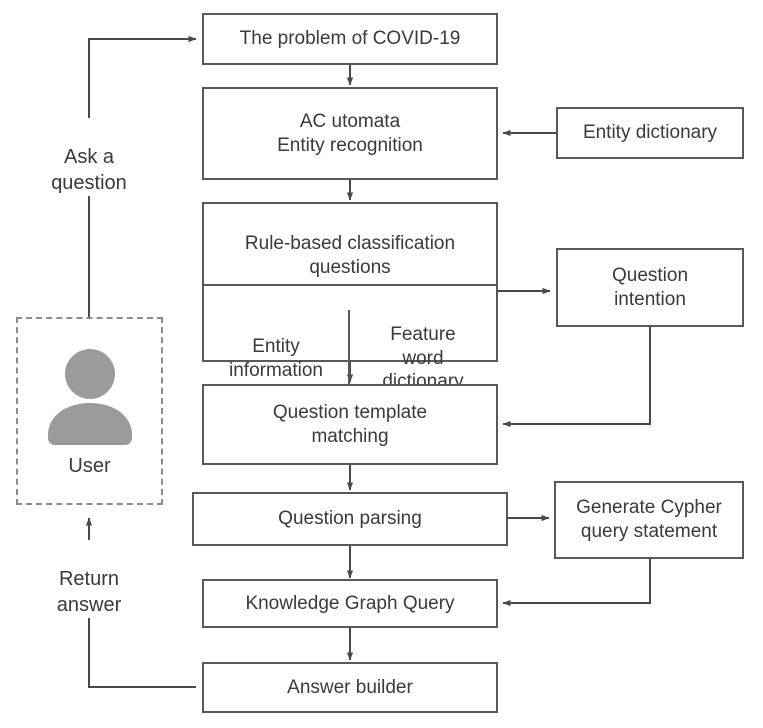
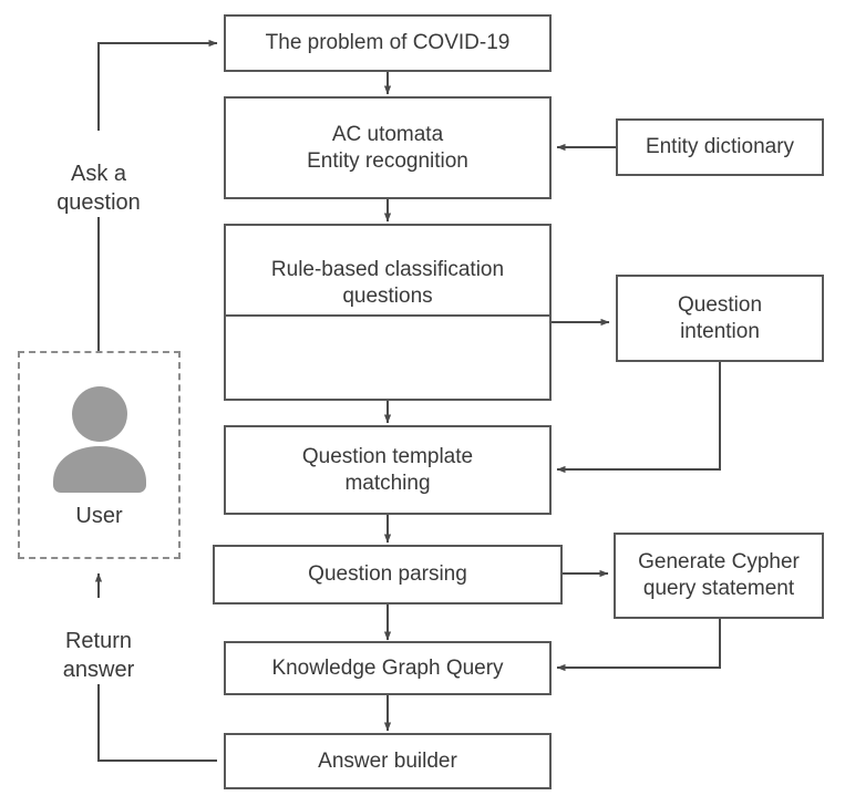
  The problem of COVID-19
  AC utomata
  Entity recognition
  Entity dictionary
  Rule-based classification
  questions
- Entity
- information
- Feature
- word
- dictionary
  Question
  intention
  Question template
  matching
  Question parsing
  Generate Cypher
  query statement
  Knowledge Graph Query
  Answer builder
  User
  Ask a
  question
  Return
  answer
